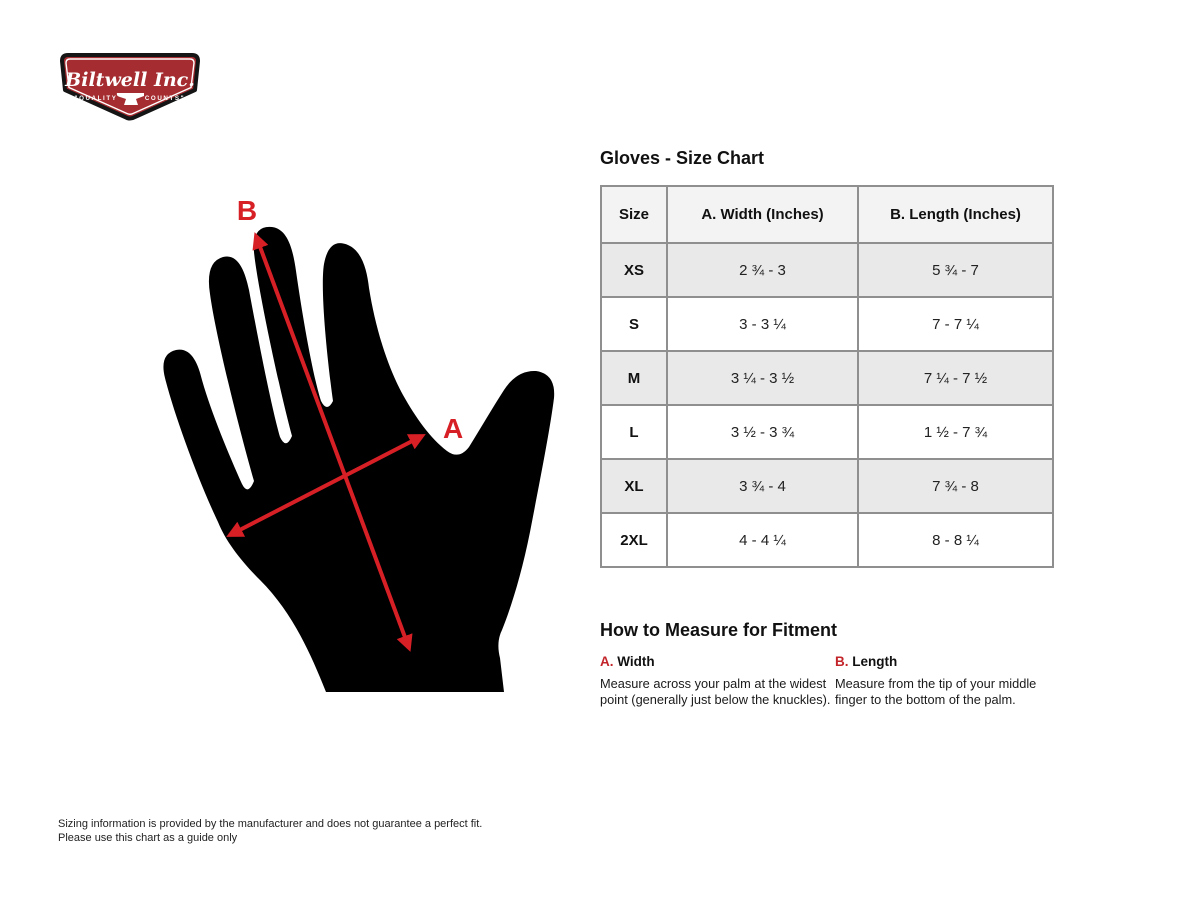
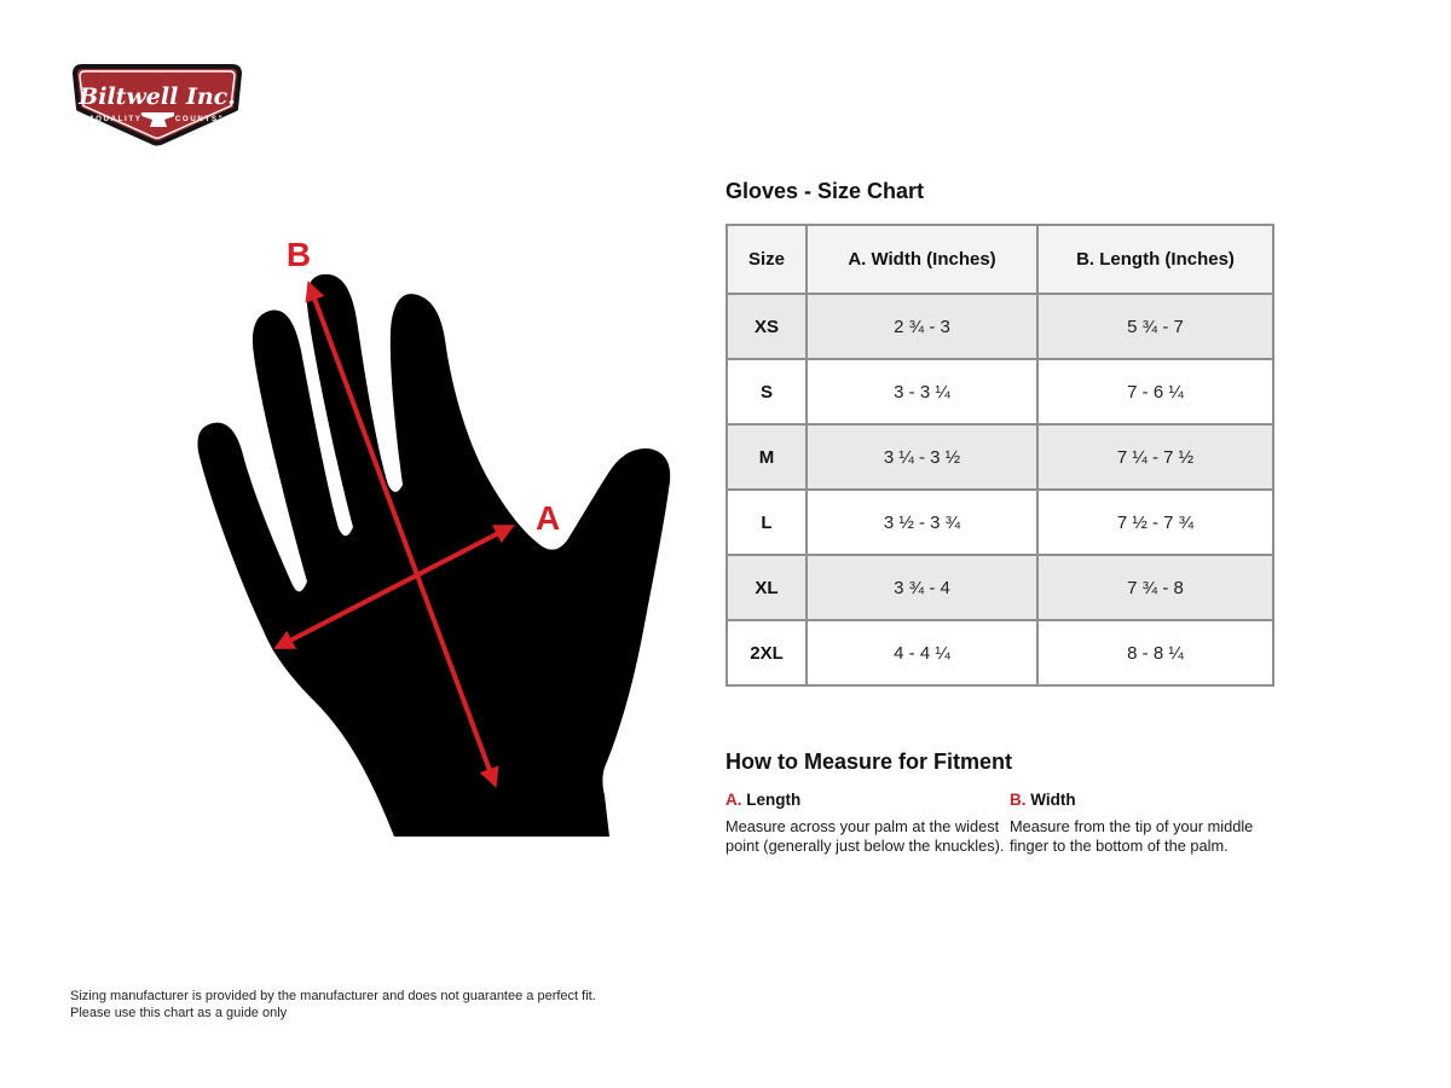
  Biltwell Inc.
  B
  A
  Gloves - Size Chart
  Size	A. Width (Inches)	B. Length (Inches)
  XS	2 ¾ - 3	5 ¾ - 7
- S	3 - 3 ¼	7 - 7 ¼
+ S	3 - 3 ¼	7 - 6 ¼
  M	3 ¼ - 3 ½	7 ¼ - 7 ½
- L	3 ½ - 3 ¾	1 ½ - 7 ¾
+ L	3 ½ - 3 ¾	7 ½ - 7 ¾
  XL	3 ¾ - 4	7 ¾ - 8
  2XL	4 - 4 ¼	8 - 8 ¼
  How to Measure for Fitment
- A. Width
+ A. Length
  Measure across your palm at the widest point (generally just below the knuckles).
- B. Length
+ B. Width
  Measure from the tip of your middle finger to the bottom of the palm.
- Sizing information is provided by the manufacturer and does not guarantee a perfect fit.
+ Sizing manufacturer is provided by the manufacturer and does not guarantee a perfect fit.
  Please use this chart as a guide only
